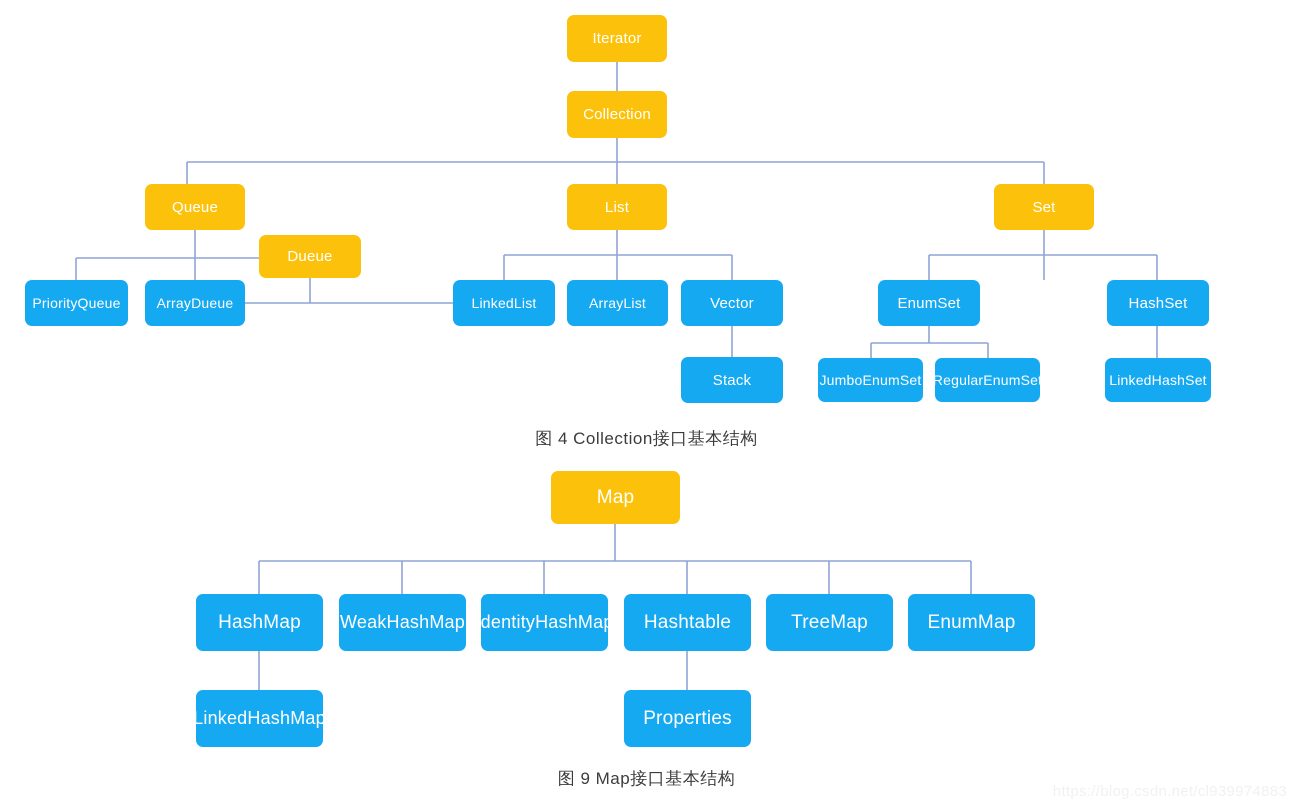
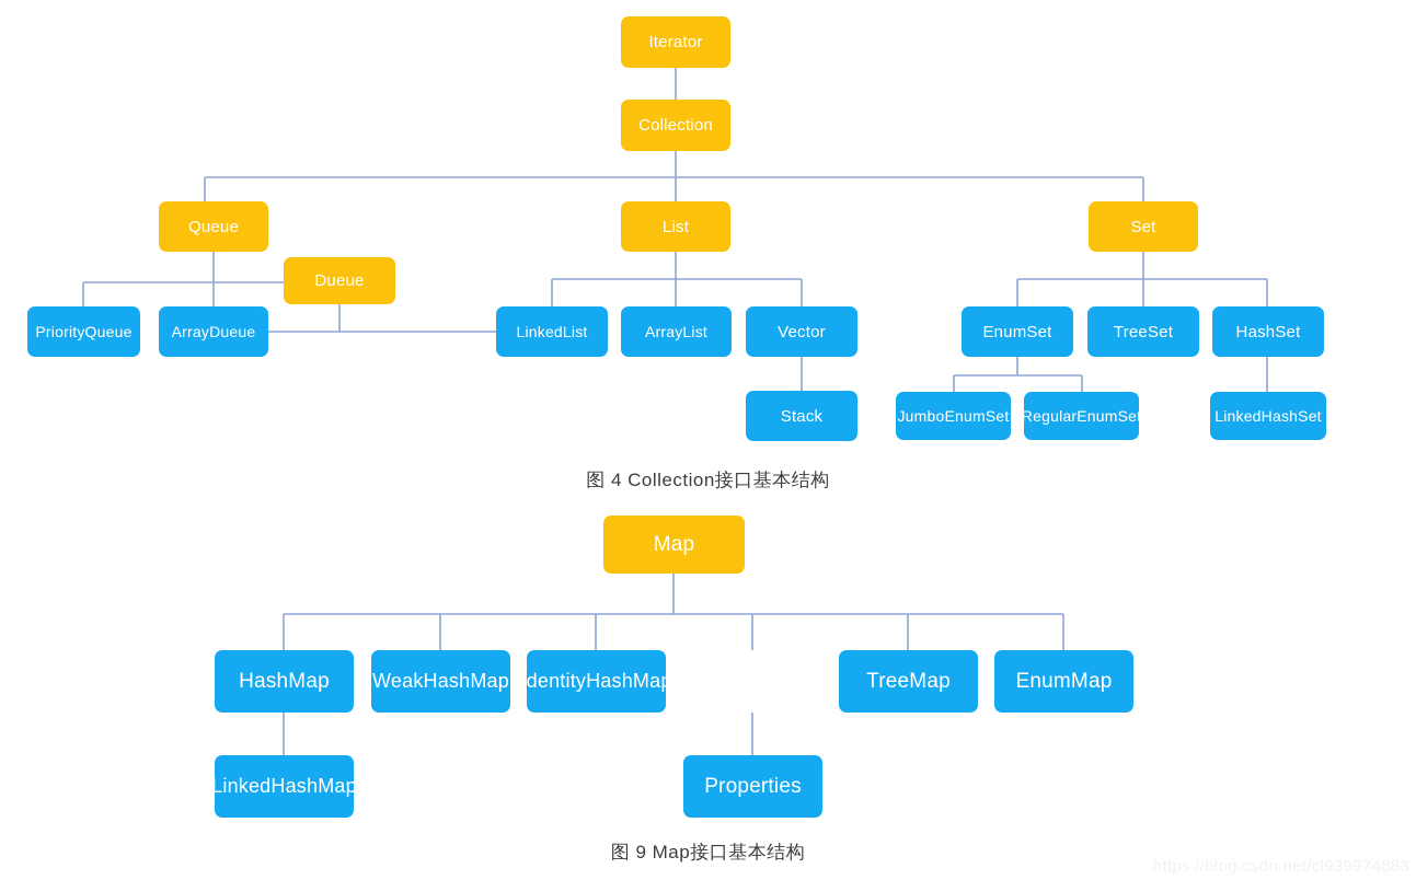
  Iterator
  Collection
  Queue
  List
  Set
  Dueue
  PriorityQueue
  ArrayDueue
  LinkedList
  ArrayList
  Vector
  Stack
  EnumSet
+ TreeSet
  HashSet
  JumboEnumSet
  RegularEnumSe
  LinkedHashSet
  图 4 Collection接口基本结构
  Map
  HashMap
  WeakHashMap
  dentityHashMa
- Hashtable
  TreeMap
  EnumMap
  LinkedHashMap
  Properties
  图 9 Map接口基本结构
